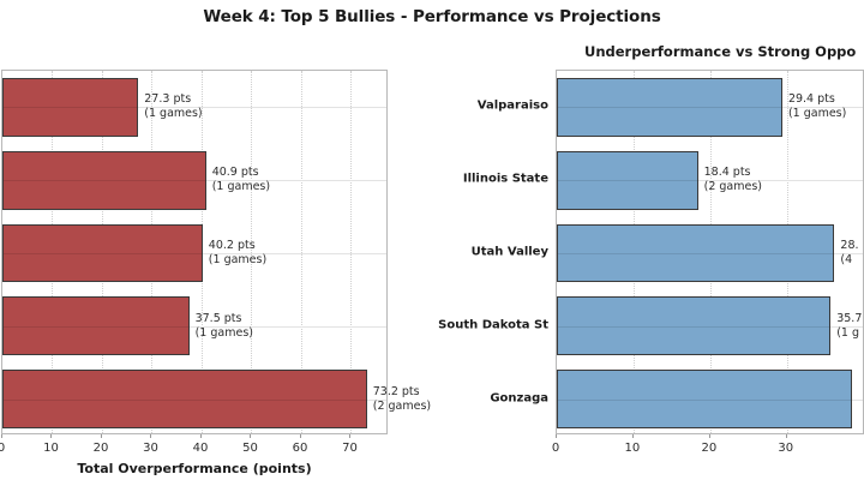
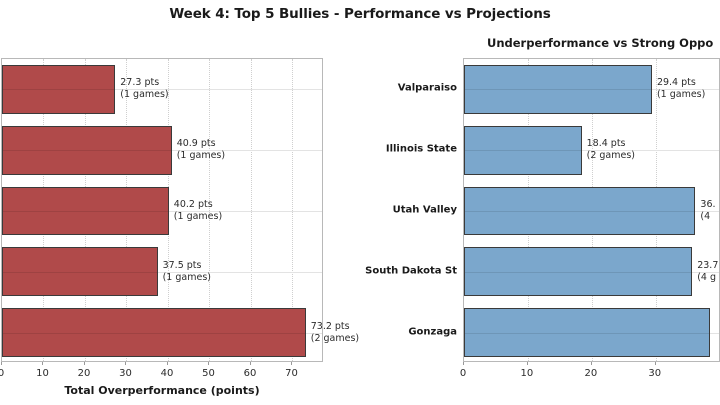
  Week 4: Top 5 Bullies - Performance vs Projections
  27.3 pts
  (1 games)
  40.9 pts
  (1 games)
  40.2 pts
  (1 games)
  37.5 pts
  (1 games)
  73.2 pts
  (2 games)
  0
  10
  20
  30
  40
  50
  60
  70
  Total Overperformance (points)
  Underperformance vs Strong Oppo
  29.4 pts
  (1 games)
  18.4 pts
  (2 games)
- 28.
+ 36.
  (4
- 35.7
+ 23.7
- (1 g
+ (4 g
  Valparaiso
  Illinois State
  Utah Valley
  South Dakota St
  Gonzaga
  0
  10
  20
  30
